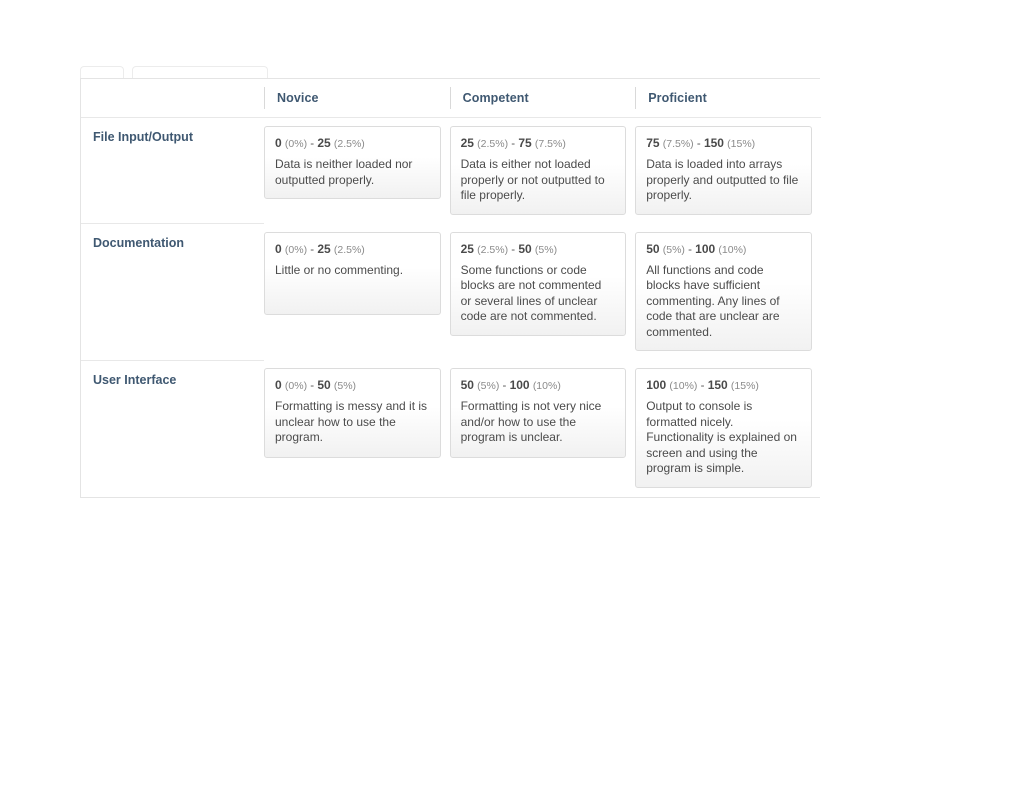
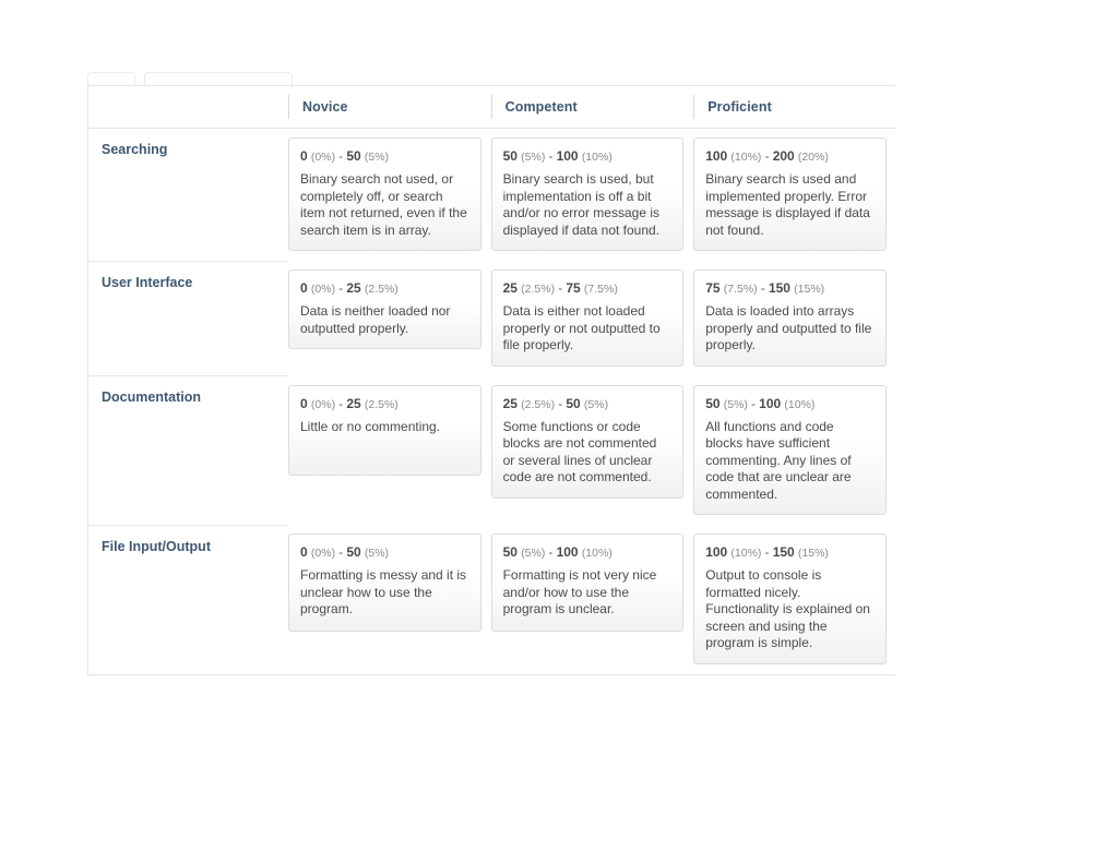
  	Novice	Competent	Proficient
+ Searching	0 (0%) - 50 (5%) Binary search not used, or completely off, or search item not returned, even if the search item is in array.	50 (5%) - 100 (10%) Binary search is used, but implementation is off a bit and/or no error message is displayed if data not found.	100 (10%) - 200 (20%) Binary search is used and implemented properly. Error message is displayed if data not found.
- File Input/Output	0 (0%) - 25 (2.5%) Data is neither loaded nor outputted properly.	25 (2.5%) - 75 (7.5%) Data is either not loaded properly or not outputted to file properly.	75 (7.5%) - 150 (15%) Data is loaded into arrays properly and outputted to file properly.
+ User Interface	0 (0%) - 25 (2.5%) Data is neither loaded nor outputted properly.	25 (2.5%) - 75 (7.5%) Data is either not loaded properly or not outputted to file properly.	75 (7.5%) - 150 (15%) Data is loaded into arrays properly and outputted to file properly.
  Documentation	0 (0%) - 25 (2.5%) Little or no commenting.	25 (2.5%) - 50 (5%) Some functions or code blocks are not commented or several lines of unclear code are not commented.	50 (5%) - 100 (10%) All functions and code blocks have sufficient commenting. Any lines of code that are unclear are commented.
- User Interface	0 (0%) - 50 (5%) Formatting is messy and it is unclear how to use the program.	50 (5%) - 100 (10%) Formatting is not very nice and/or how to use the program is unclear.	100 (10%) - 150 (15%) Output to console is formatted nicely. Functionality is explained on screen and using the program is simple.
+ File Input/Output	0 (0%) - 50 (5%) Formatting is messy and it is unclear how to use the program.	50 (5%) - 100 (10%) Formatting is not very nice and/or how to use the program is unclear.	100 (10%) - 150 (15%) Output to console is formatted nicely. Functionality is explained on screen and using the program is simple.
